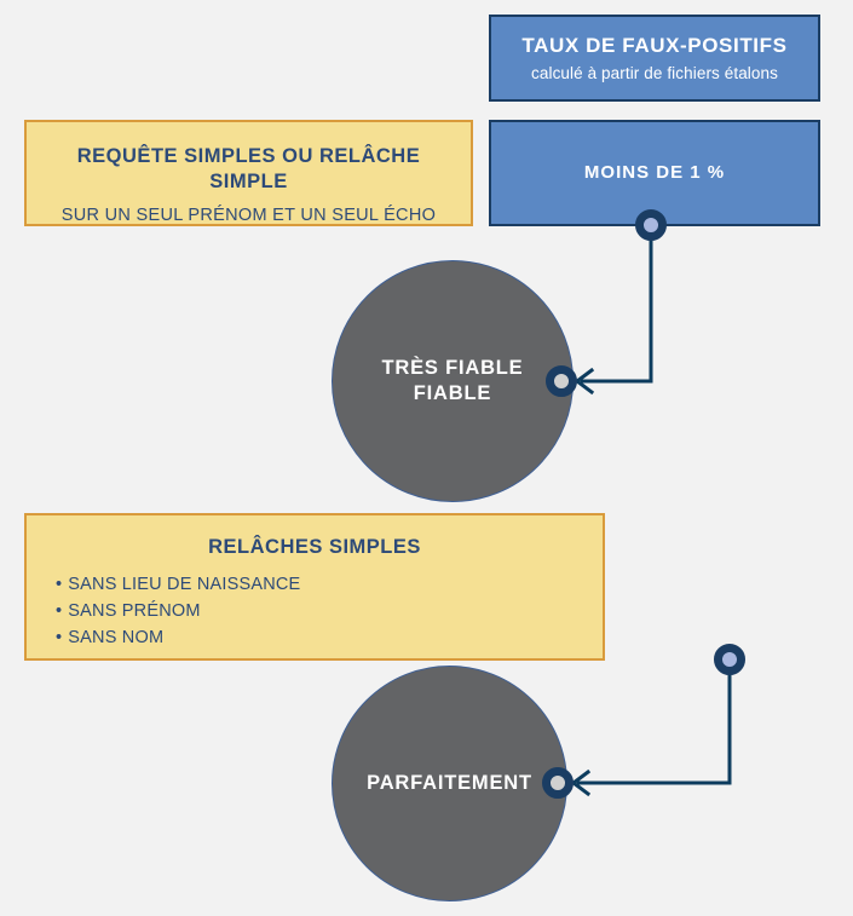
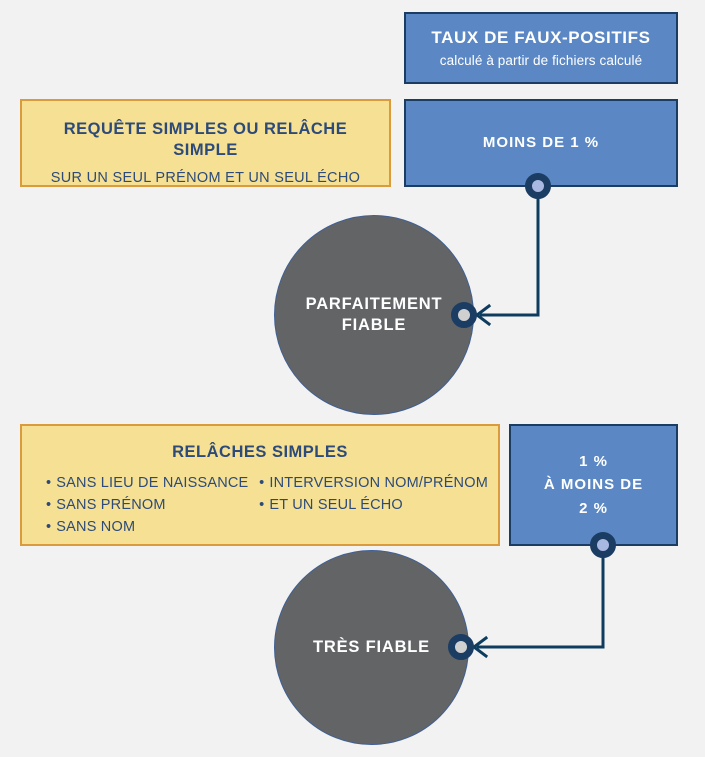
  TAUX DE FAUX-POSITIFS
- calculé à partir de fichiers étalons
+ calculé à partir de fichiers calculé
  REQUÊTE SIMPLES OU RELÂCHE SIMPLE
  SUR UN SEUL PRÉNOM ET UN SEUL ÉCHO
  MOINS DE 1 %
- TRÈS FIABLE
+ PARFAITEMENT
  FIABLE
  RELÂCHES SIMPLES
  SANS LIEU DE NAISSANCE
  SANS PRÉNOM
  SANS NOM
+ INTERVERSION NOM/PRÉNOM
+ ET UN SEUL ÉCHO
+ 1 %
+ À MOINS DE
+ 2 %
- PARFAITEMENT
+ TRÈS FIABLE
